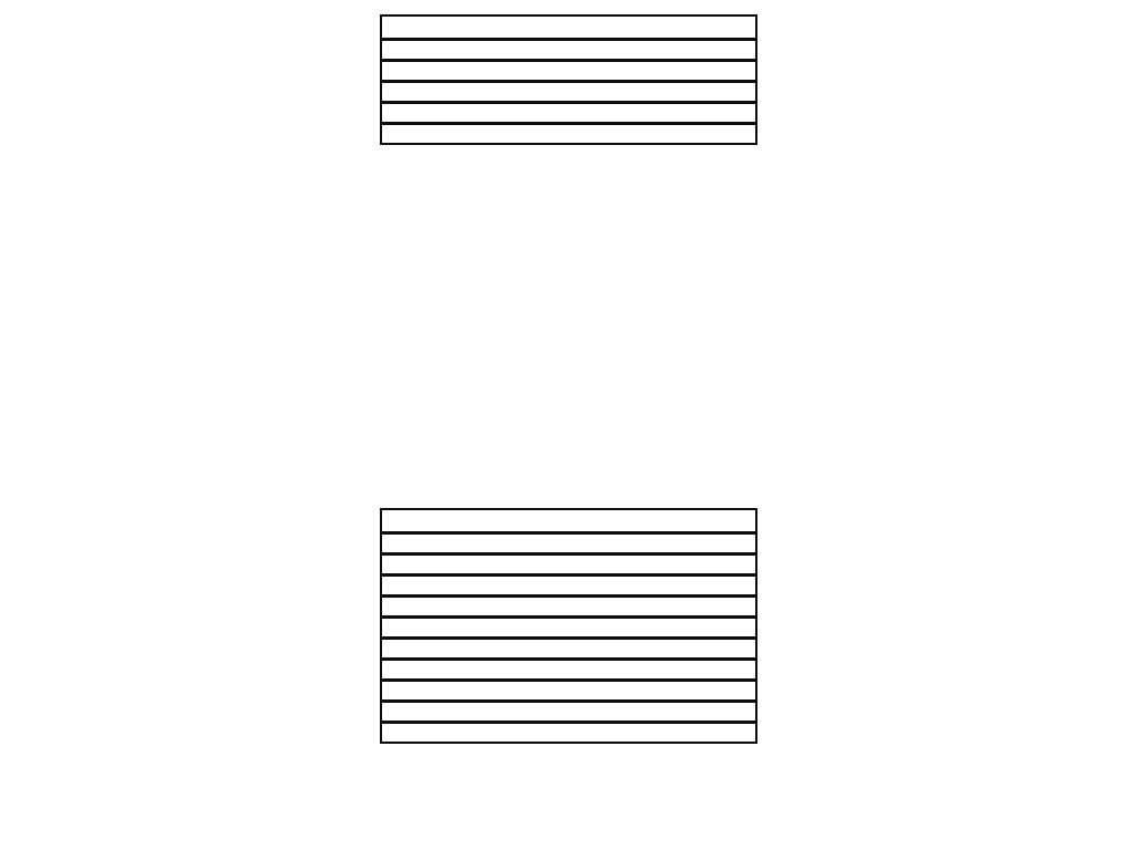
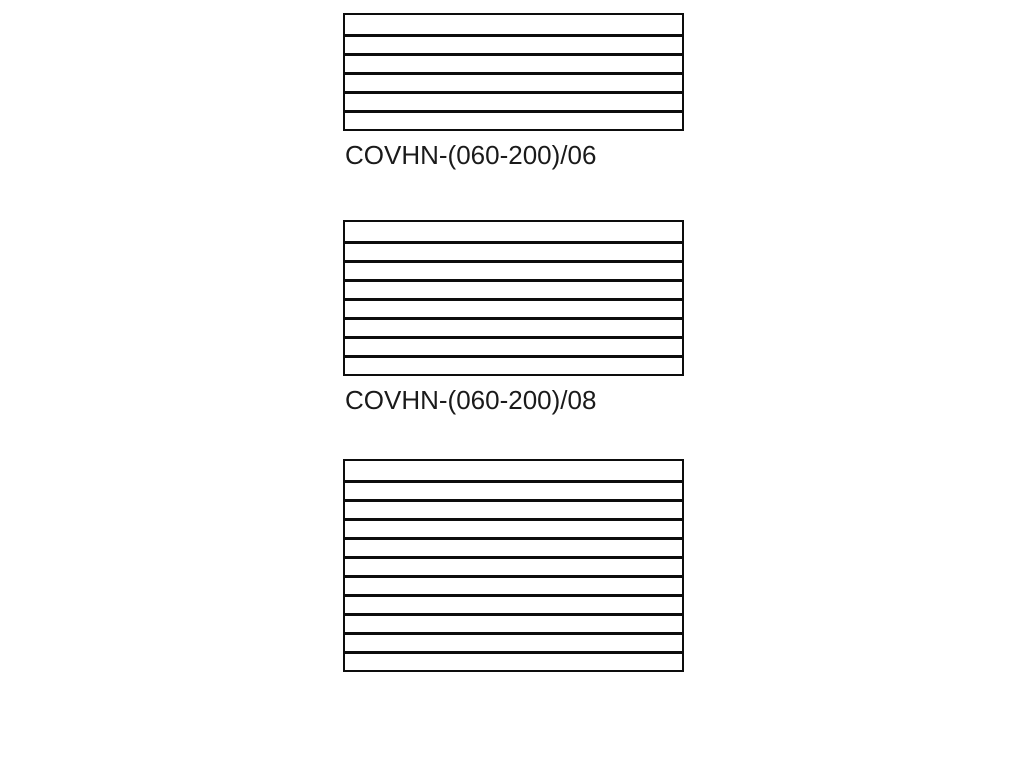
+ COVHN-(060-200)/06
+ COVHN-(060-200)/08
